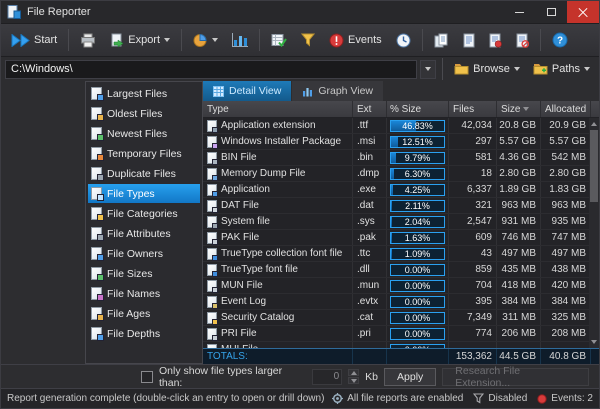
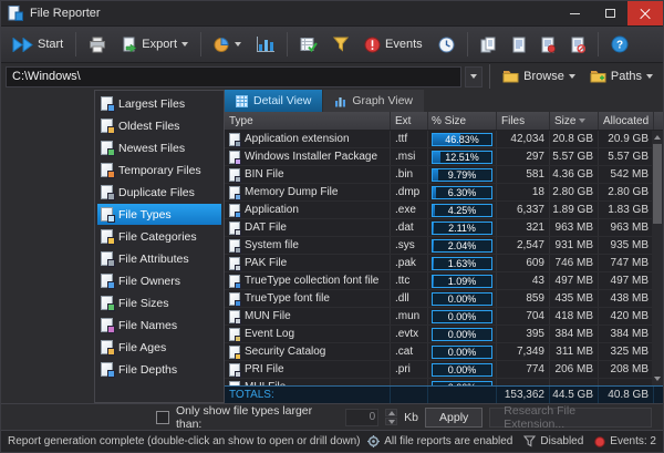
  File Reporter
  Start
  Export
  Events
  ?
  C:\Windows\
  Browse
  Paths
  Largest Files
  Oldest Files
  Newest Files
  Temporary Files
  Duplicate Files
  File Types
  File Categories
  File Attributes
  File Owners
  File Sizes
  File Names
  File Ages
  File Depths
  Detail View
  Graph View
  Type
  Ext
  % Size
  Files
  Size
  Allocated
  Application extension
  .ttf
  46.83%
  42,034
  20.8 GB
  20.9 GB
  Windows Installer Package
  .msi
  12.51%
  297
  5.57 GB
  5.57 GB
  BIN File
  .bin
  9.79%
  581
  4.36 GB
  542 MB
  Memory Dump File
  .dmp
  6.30%
  18
  2.80 GB
  2.80 GB
  Application
  .exe
  4.25%
  6,337
  1.89 GB
  1.83 GB
  DAT File
  .dat
  2.11%
  321
  963 MB
  963 MB
  System file
  .sys
  2.04%
  2,547
  931 MB
  935 MB
  PAK File
  .pak
  1.63%
  609
  746 MB
  747 MB
  TrueType collection font file
  .ttc
  1.09%
  43
  497 MB
  497 MB
  TrueType font file
  .dll
  0.00%
  859
  435 MB
  438 MB
  MUN File
  .mun
  0.00%
  704
  418 MB
  420 MB
  Event Log
  .evtx
  0.00%
  395
  384 MB
  384 MB
  Security Catalog
  .cat
  0.00%
  7,349
  311 MB
  325 MB
  PRI File
  .pri
  0.00%
  774
  206 MB
  208 MB
  TOTALS:
  153,362
  44.5 GB
  40.8 GB
  Only show file types larger than:
  0
  Kb
  Apply
  Research File Extension...
- Report generation complete (double-click an entry to open or drill down)
+ Report generation complete (double-click an show to open or drill down)
  All file reports are enabled
  Disabled
  Events: 2
